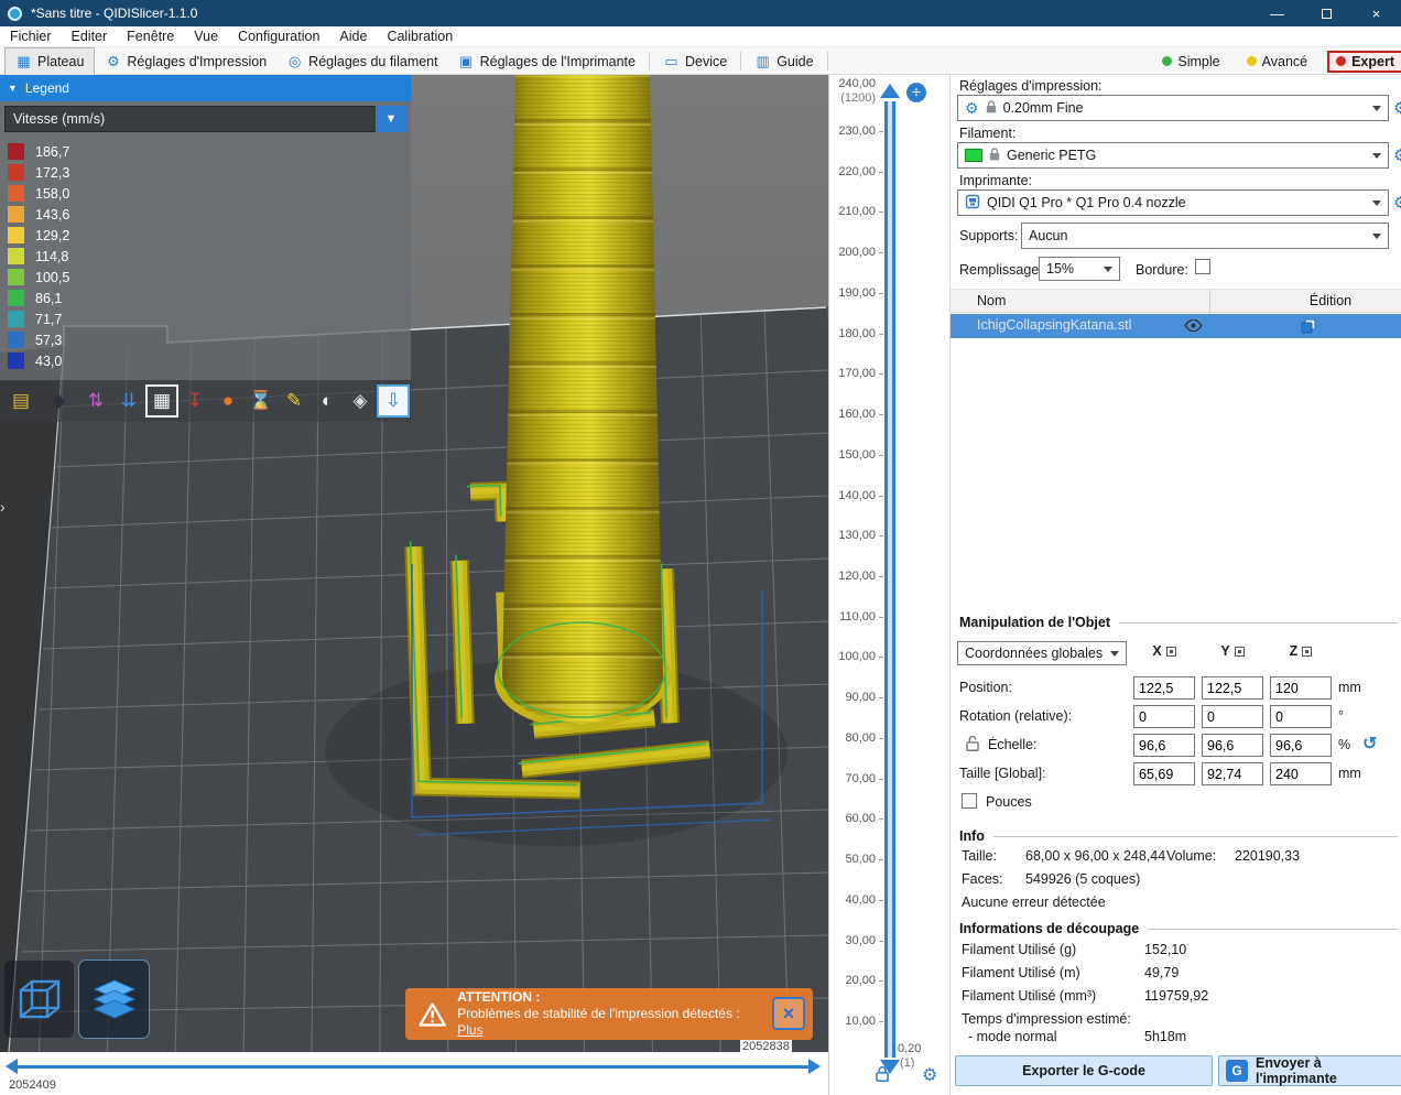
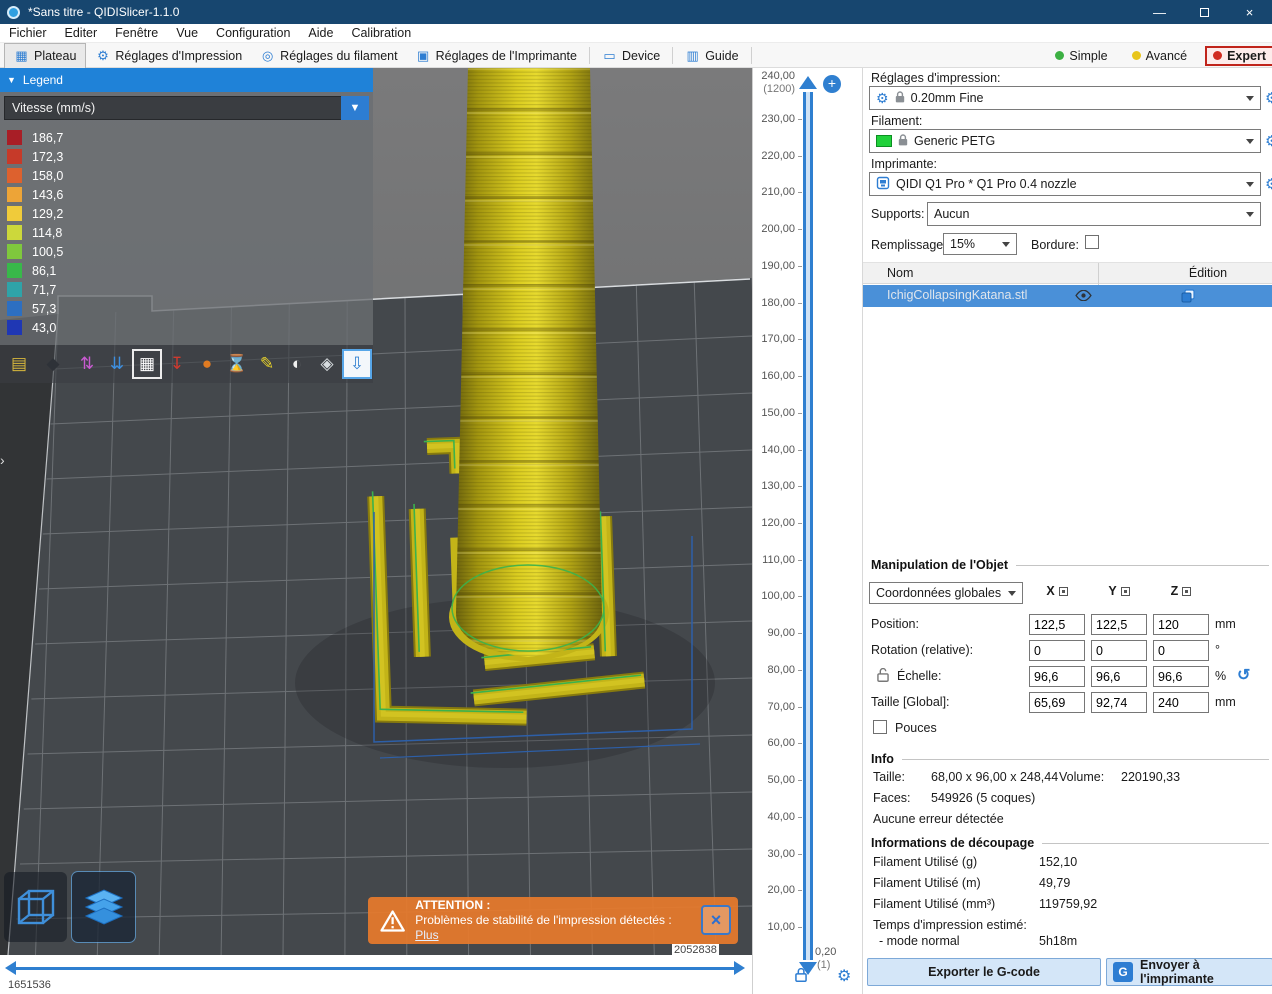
  *Sans titre - QIDISlicer-1.1.0
  —
  ×
  Fichier
  Editer
  Fenêtre
  Vue
  Configuration
  Aide
  Calibration
  ▦
  Plateau
  ⚙
  Réglages d'Impression
  ◎
  Réglages du filament
  ▣
  Réglages de l'Imprimante
  ▭
  Device
  ▥
  Guide
  Simple
  Avancé
  Expert
  ▼
  Legend
  Vitesse (mm/s)
  ▼
  186,7
  172,3
  158,0
  143,6
  129,2
  114,8
  100,5
  86,1
  71,7
  57,3
  43,0
  ▤
  ◆
  ⇅
  ⇊
  ▦
  ↧
  ●
  ⌛
  ✎
  ◐
  ◈
  ⇩
  ATTENTION :
  Problèmes de stabilité de l'impression détectés : Plus
  ×
  ›
  240,00
  (1200)
  +
  0,20
  (1)
  ⚙
  230,00
  220,00
  210,00
  200,00
  190,00
  180,00
  170,00
  160,00
  150,00
  140,00
  130,00
  120,00
  110,00
  100,00
  90,00
  80,00
  70,00
  60,00
  50,00
  40,00
  30,00
  20,00
  10,00
- 2052409
+ 1651536
  2052838
  Réglages d'impression:
  ⚙
  0.20mm Fine
  Filament:
  Generic PETG
  Imprimante:
  QIDI Q1 Pro * Q1 Pro 0.4 nozzle
  Supports:
  Aucun
  Remplissage
  15%
  Bordure:
  Nom
  Édition
  IchigCollapsingKatana.stl
  Manipulation de l'Objet
  Coordonnées globales
  X
  Y
  Z
  Position:
  122,5
  122,5
  120
  mm
  Rotation (relative):
  0
  0
  0
  °
  Échelle:
  96,6
  96,6
  96,6
  %
  ↺
  Taille [Global]:
  65,69
  92,74
  240
  mm
  Pouces
  Info
  Taille:
  68,00 x 96,00 x 248,44
  Volume:
  220190,33
  Faces:
  549926 (5 coques)
  Aucune erreur détectée
  Informations de découpage
  Exporter le G-code
  G
  Envoyer à l'imprimante
  Filament Utilisé (g)
  152,10
  Filament Utilisé (m)
  49,79
  Filament Utilisé (mm³)
  119759,92
  Temps d'impression estimé:
  - mode normal
  5h18m
